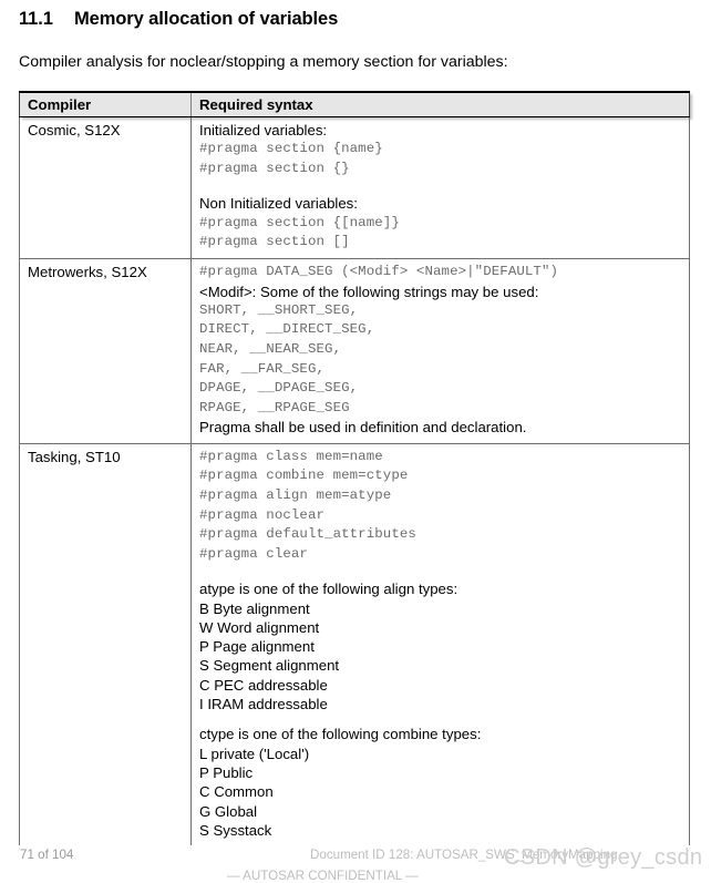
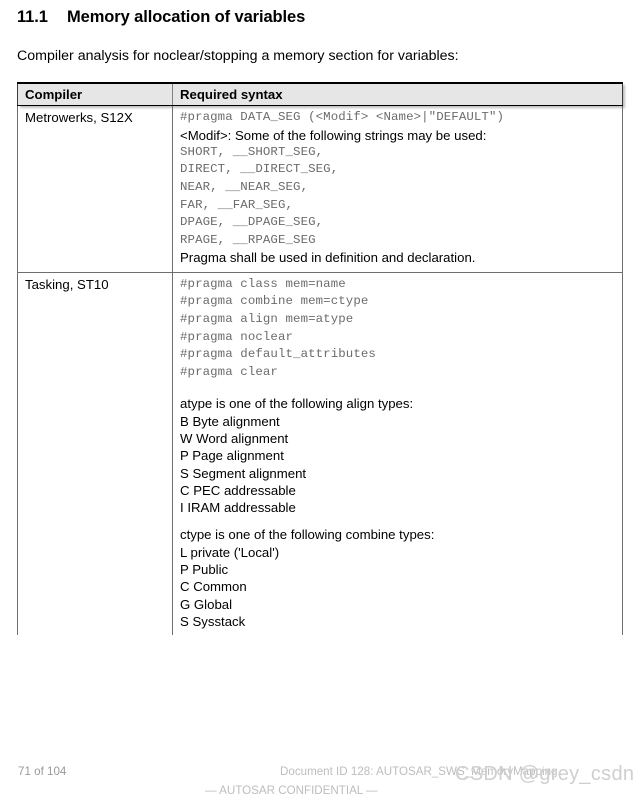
  11.1 Memory allocation of variables
  Compiler analysis for noclear/stopping a memory section for variables:
  Compiler	Required syntax
- Cosmic, S12X	Initialized variables:#pragma section {name}#pragma section {}Non Initialized variables:#pragma section {[name]}#pragma section []
  Metrowerks, S12X	#pragma DATA_SEG (<Modif> <Name>|"DEFAULT")<Modif>: Some of the following strings may be used:SHORT, __SHORT_SEG,DIRECT, __DIRECT_SEG,NEAR, __NEAR_SEG,FAR, __FAR_SEG,DPAGE, __DPAGE_SEG,RPAGE, __RPAGE_SEGPragma shall be used in definition and declaration.
  Tasking, ST10	#pragma class mem=name#pragma combine mem=ctype#pragma align mem=atype#pragma noclear#pragma default_attributes#pragma clearatype is one of the following align types:B Byte alignmentW Word alignmentP Page alignmentS Segment alignmentC PEC addressableI IRAM addressablectype is one of the following combine types:L private ('Local')P PublicC CommonG GlobalS Sysstack
  71 of 104
  Document ID 128: AUTOSAR_SWS_MemoryMapping
  — AUTOSAR CONFIDENTIAL —
  CSDN @grey_csdn
